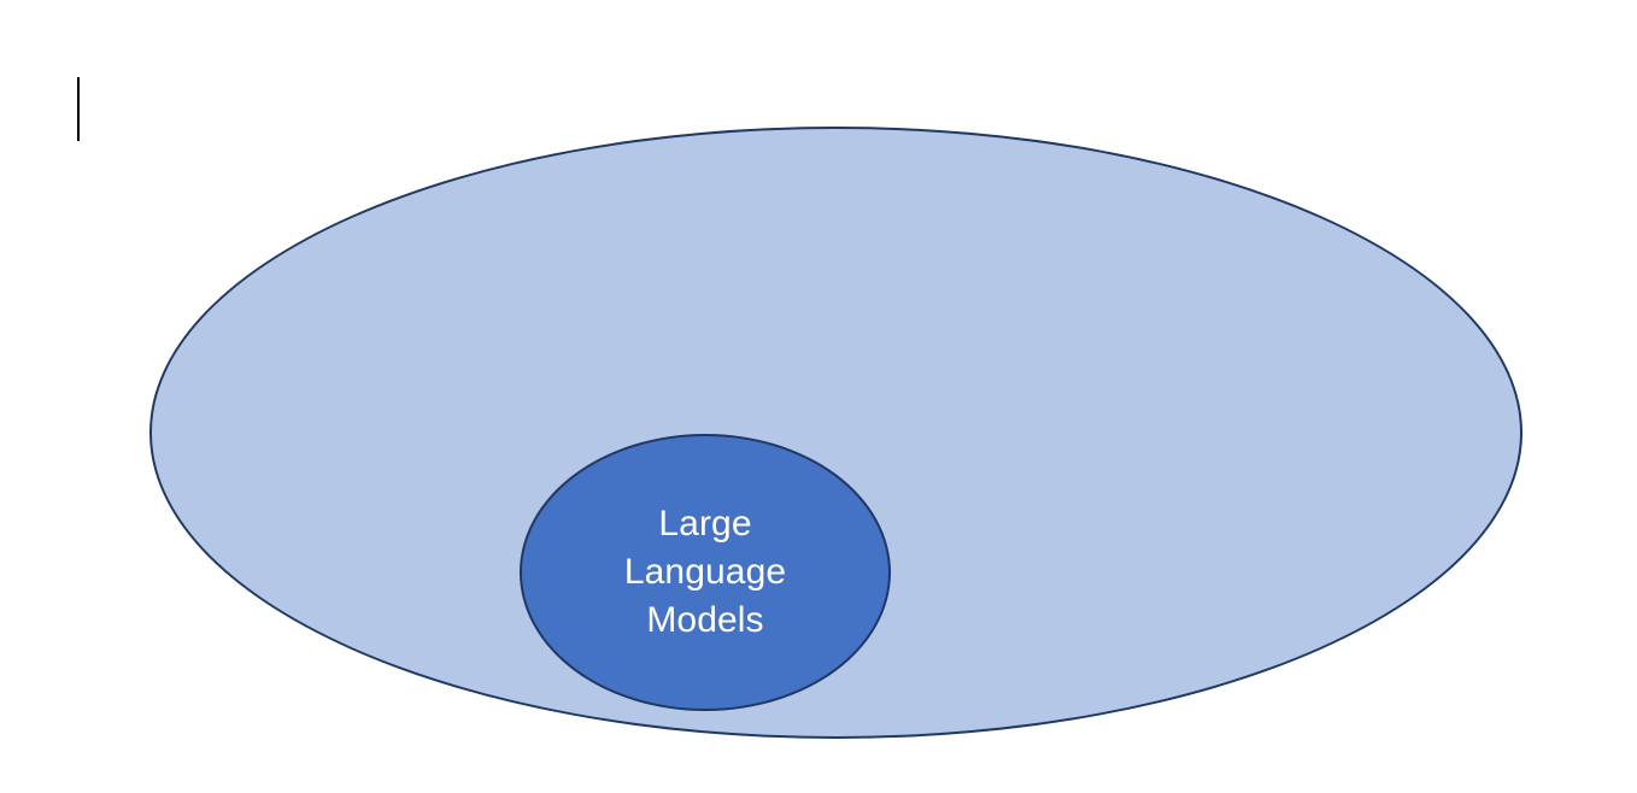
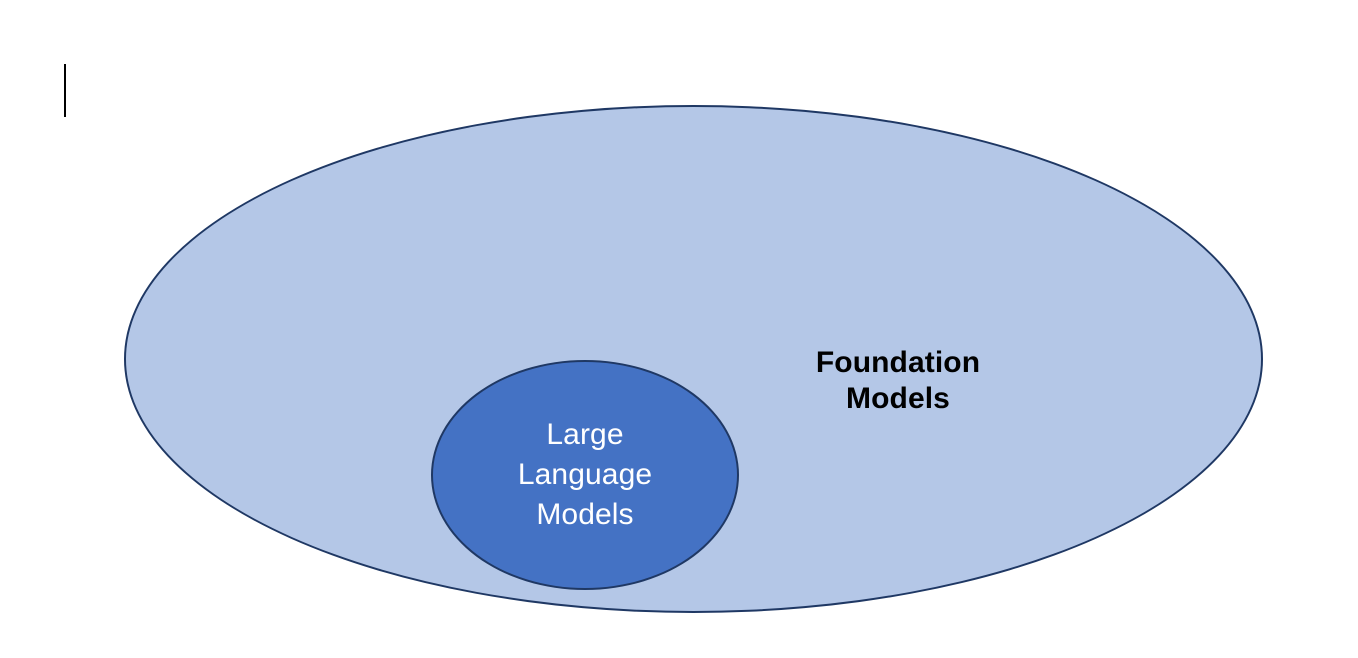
  Large
  Language
  Models
+ Foundation Models
